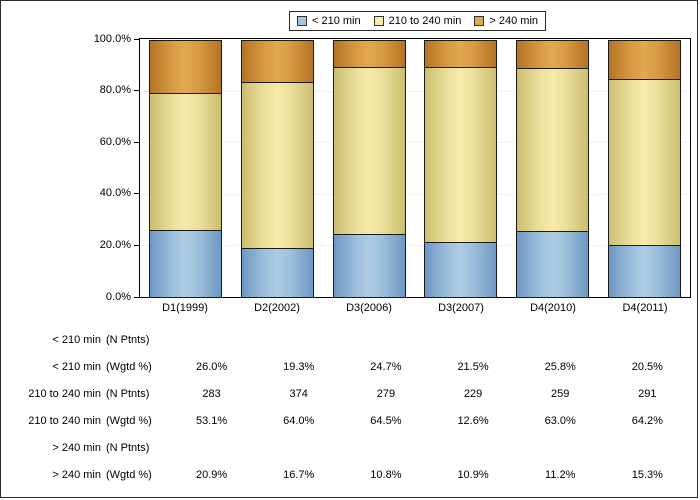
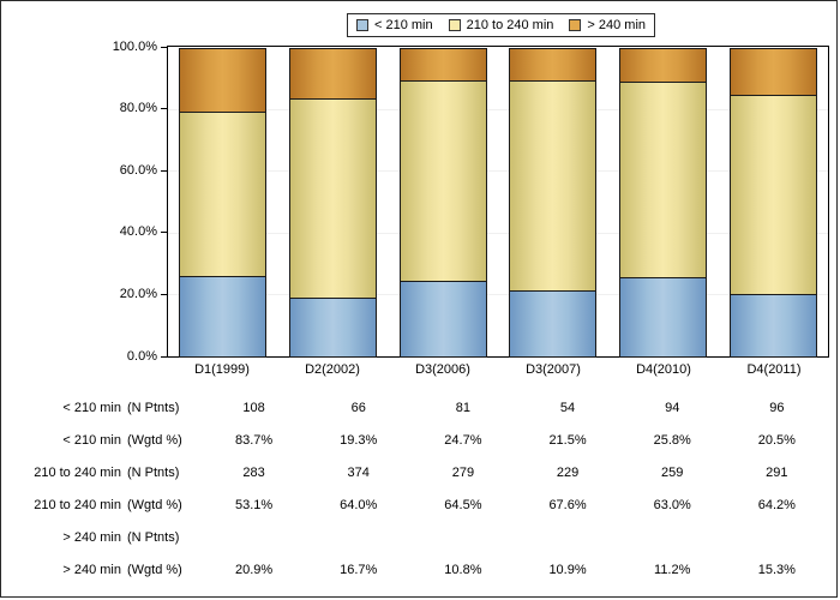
  < 210 min
  210 to 240 min
  > 240 min
  100.0%
  80.0%
  60.0%
  40.0%
  20.0%
  0.0%
  D1(1999)
  D2(2002)
  D3(2006)
  D3(2007)
  D4(2010)
  D4(2011)
  < 210 min
  (N Ptnts)
+ 108
+ 66
+ 81
+ 54
+ 94
+ 96
  < 210 min
  (Wgtd %)
- 26.0%
+ 83.7%
  19.3%
  24.7%
  21.5%
  25.8%
  20.5%
  210 to 240 min
  (N Ptnts)
  283
  374
  279
  229
  259
  291
  210 to 240 min
  (Wgtd %)
  53.1%
  64.0%
  64.5%
- 12.6%
+ 67.6%
  63.0%
  64.2%
  > 240 min
  (N Ptnts)
  > 240 min
  (Wgtd %)
  20.9%
  16.7%
  10.8%
  10.9%
  11.2%
  15.3%
